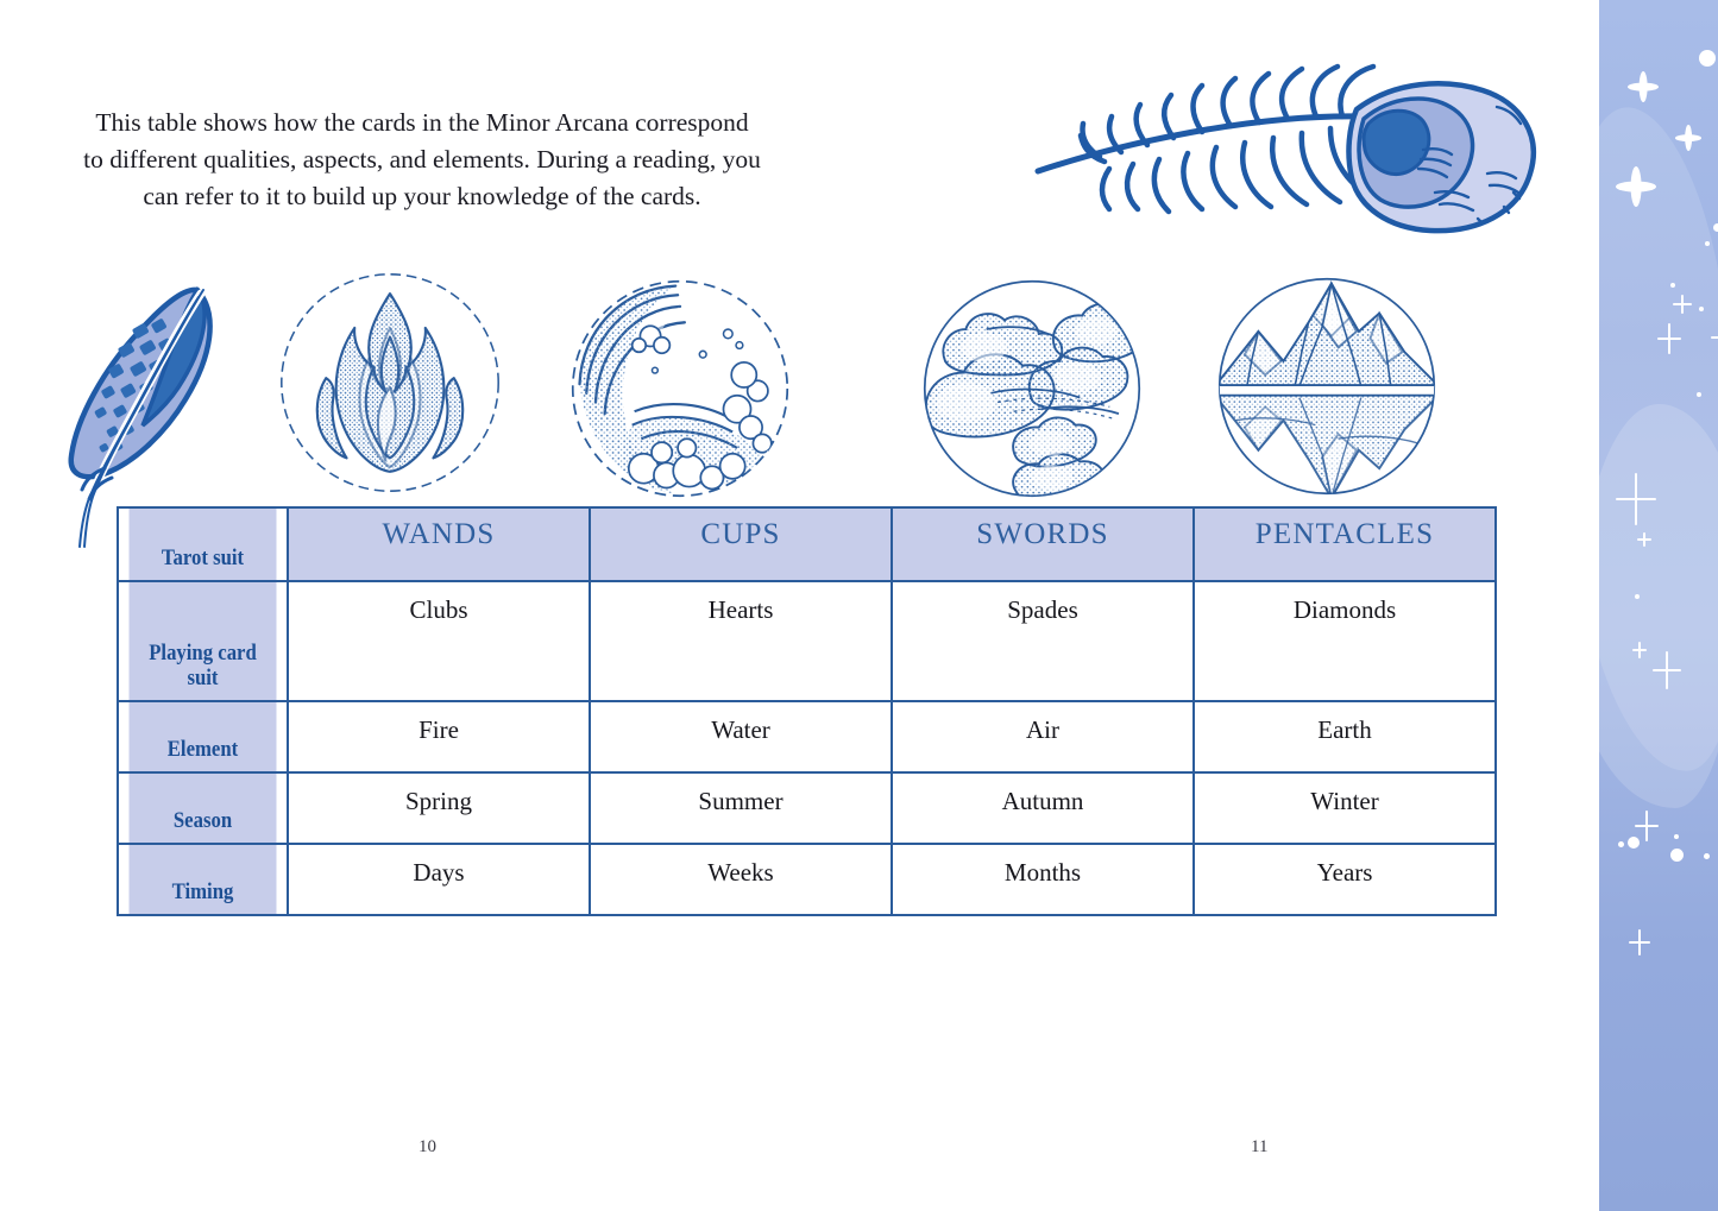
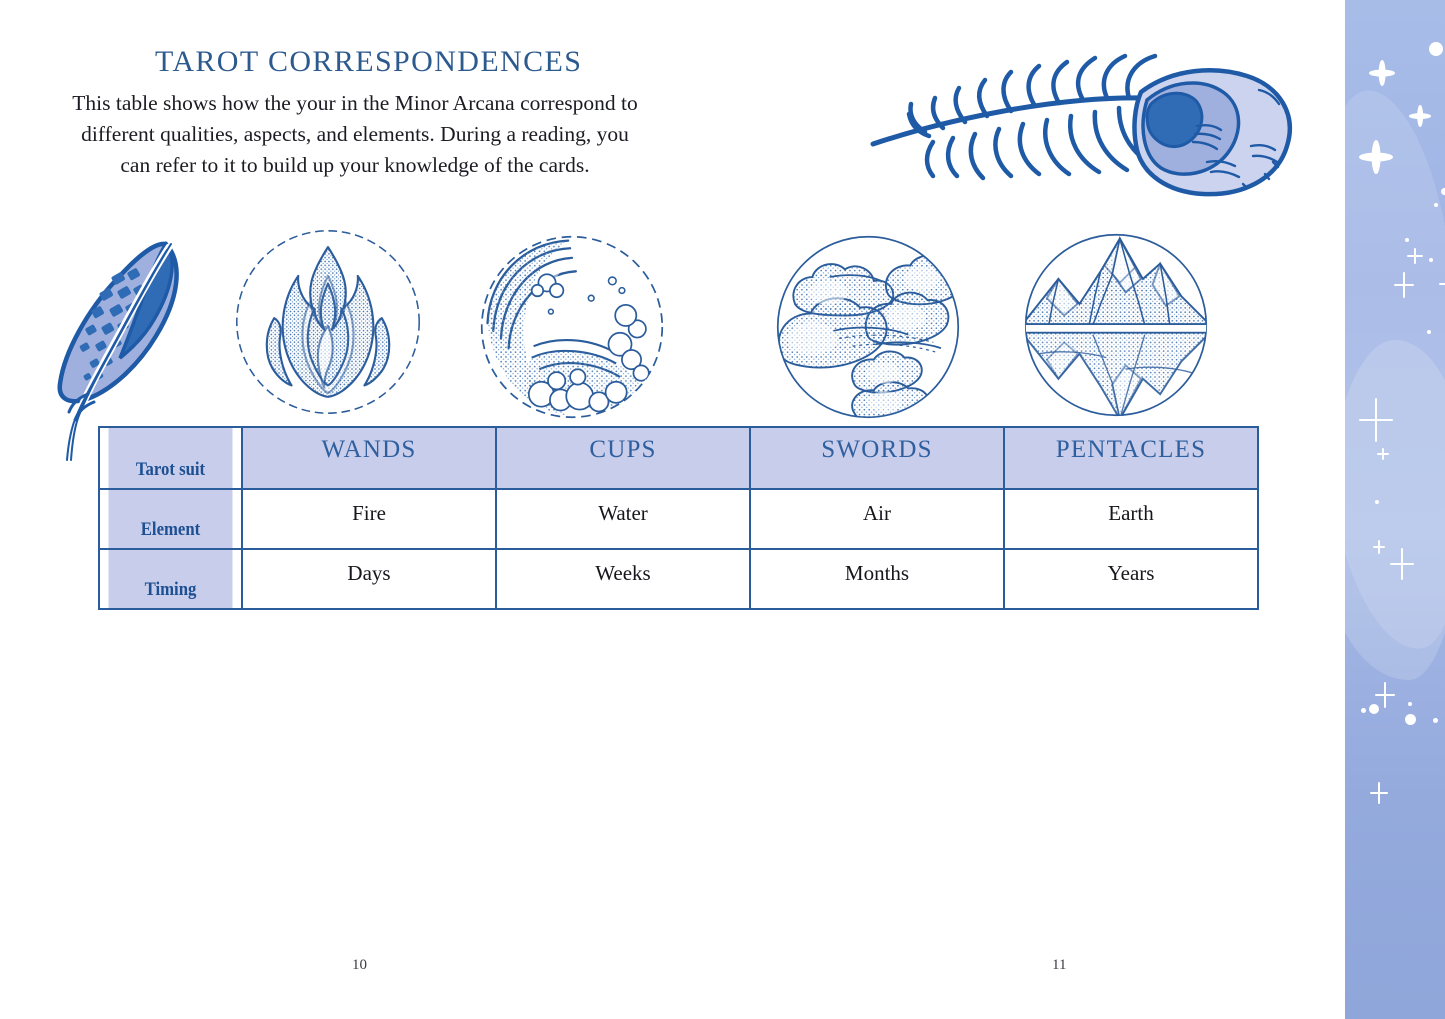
+ TAROT CORRESPONDENCES
- This table shows how the cards in the Minor Arcana correspond to different qualities, aspects, and elements. During a reading, you can refer to it to build up your knowledge of the cards.
+ This table shows how the your in the Minor Arcana correspond to different qualities, aspects, and elements. During a reading, you can refer to it to build up your knowledge of the cards.
  Tarot suit	WANDS	CUPS	SWORDS	PENTACLES
- Playing card suit	Clubs	Hearts	Spades	Diamonds
  Element	Fire	Water	Air	Earth
- Season	Spring	Summer	Autumn	Winter
  Timing	Days	Weeks	Months	Years
  10
  11
